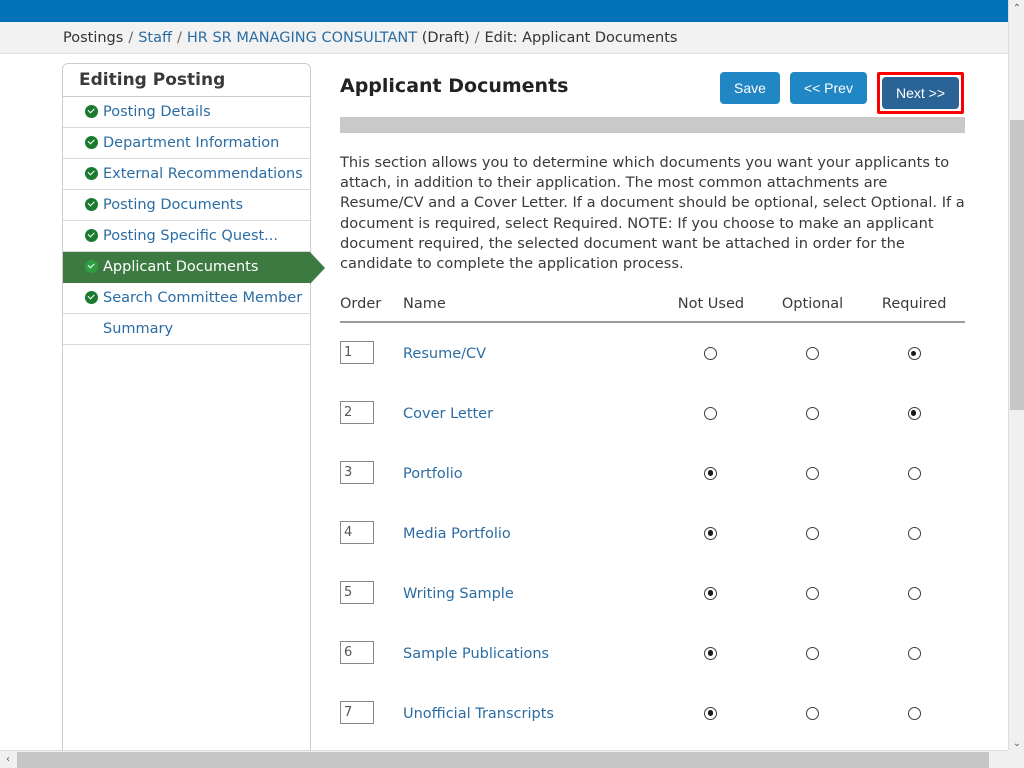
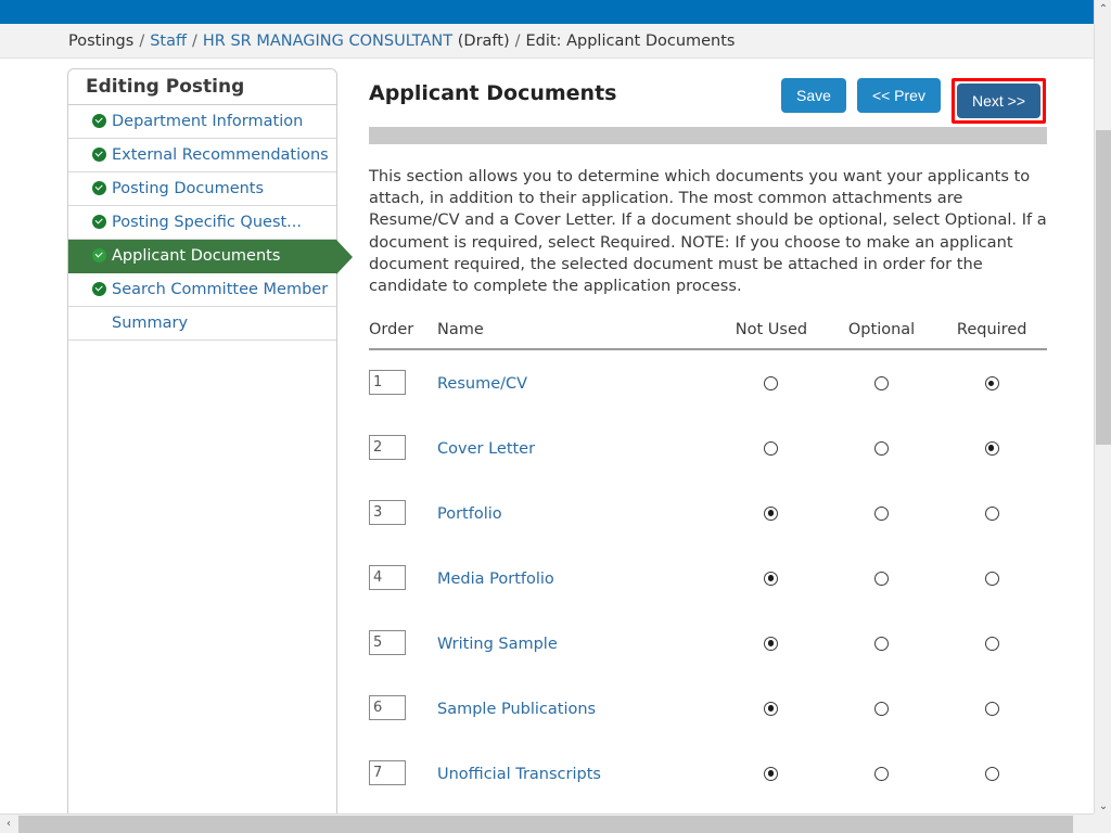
  Postings / Staff / HR SR MANAGING CONSULTANT (Draft) / Edit: Applicant Documents
  Editing Posting
- Posting Details
  Department Information
  External Recommendations
  Posting Documents
  Posting Specific Quest...
  Applicant Documents
  Search Committee Member
  Summary
  Applicant Documents
  Save
  << Prev
  Next >>
- This section allows you to determine which documents you want your applicants to attach, in addition to their application. The most common attachments are Resume/CV and a Cover Letter. If a document should be optional, select Optional. If a document is required, select Required. NOTE: If you choose to make an applicant document required, the selected document want be attached in order for the candidate to complete the application process.
+ This section allows you to determine which documents you want your applicants to attach, in addition to their application. The most common attachments are Resume/CV and a Cover Letter. If a document should be optional, select Optional. If a document is required, select Required. NOTE: If you choose to make an applicant document required, the selected document must be attached in order for the candidate to complete the application process.
  Order	Name	Not Used	Optional	Required
  1	Resume/CV
  2	Cover Letter
  3	Portfolio
  4	Media Portfolio
  5	Writing Sample
  6	Sample Publications
  7	Unofficial Transcripts
  ⌃
  ⌄
  ‹
